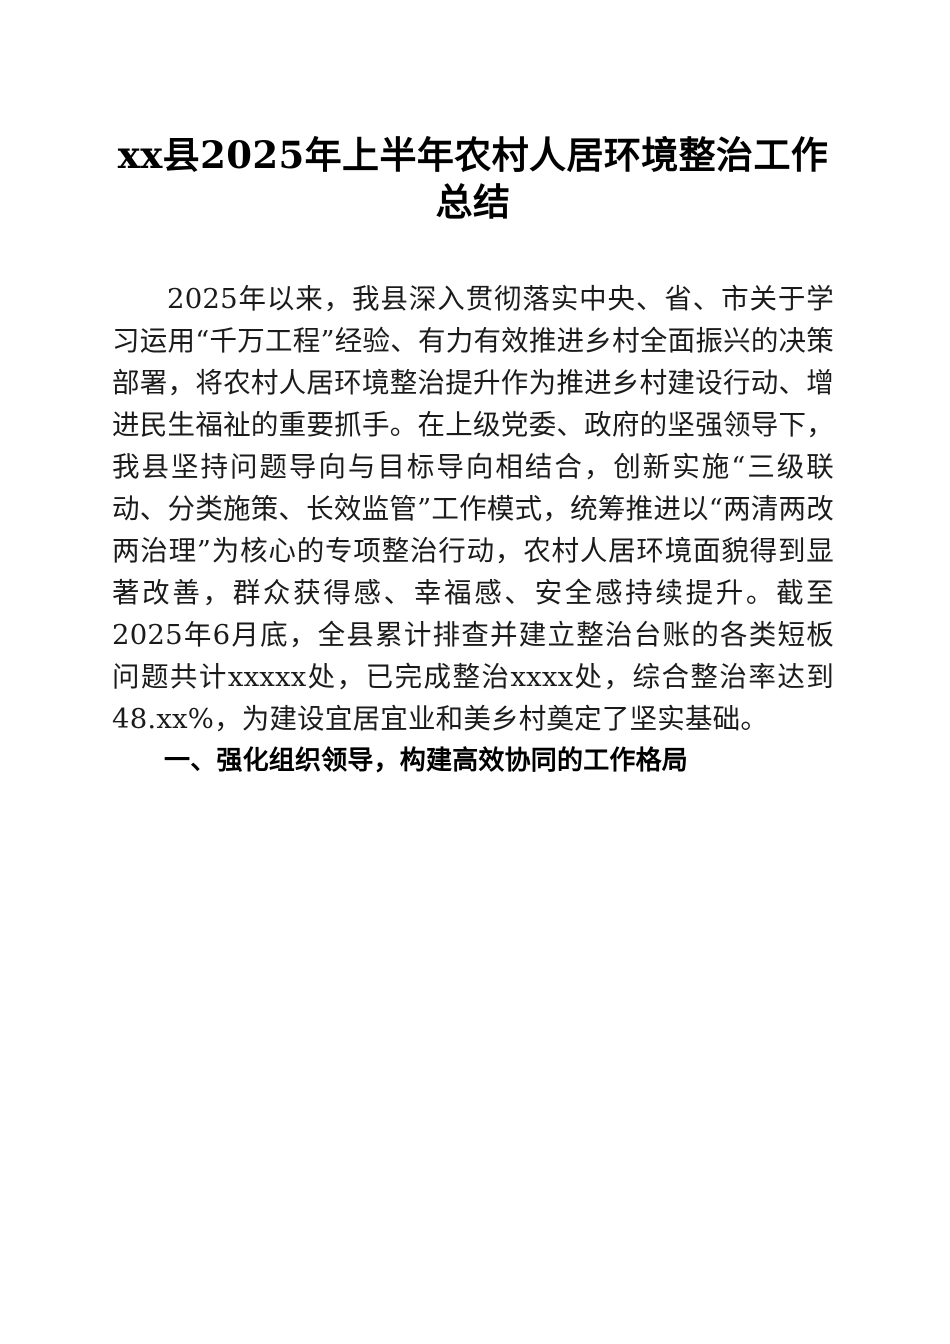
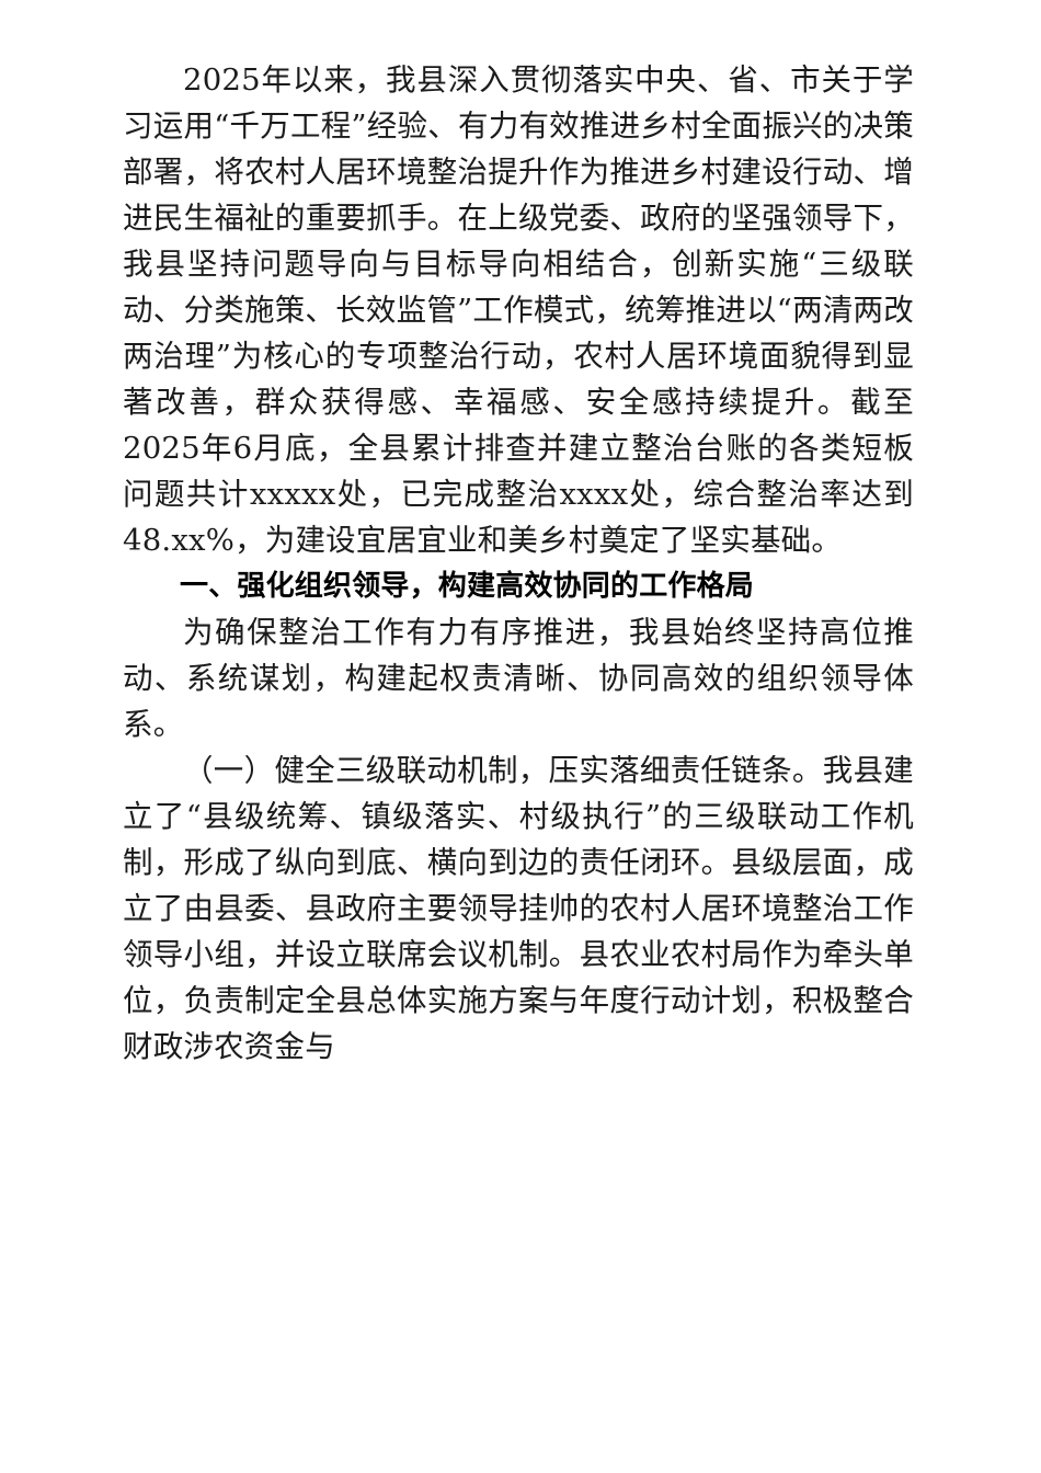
- xx县2025年上半年农村人居环境整治工作总结
  2025年以来，我县深入贯彻落实中央、省、市关于学习运用“千万工程”经验、有力有效推进乡村全面振兴的决策部署，将农村人居环境整治提升作为推进乡村建设行动、增进民生福祉的重要抓手。在上级党委、政府的坚强领导下，我县坚持问题导向与目标导向相结合，创新实施“三级联动、分类施策、长效监管”工作模式，统筹推进以“两清两改两治理”为核心的专项整治行动，农村人居环境面貌得到显著改善，群众获得感、幸福感、安全感持续提升。截至2025年6月底，全县累计排查并建立整治台账的各类短板问题共计xxxxx处，已完成整治xxxx处，综合整治率达到48.xx%，为建设宜居宜业和美乡村奠定了坚实基础。
  一、强化组织领导，构建高效协同的工作格局
+ 为确保整治工作有力有序推进，我县始终坚持高位推动、系统谋划，构建起权责清晰、协同高效的组织领导体系。
+ （一）健全三级联动机制，压实落细责任链条。我县建立了“县级统筹、镇级落实、村级执行”的三级联动工作机制，形成了纵向到底、横向到边的责任闭环。县级层面，成立了由县委、县政府主要领导挂帅的农村人居环境整治工作领导小组，并设立联席会议机制。县农业农村局作为牵头单位，负责制定全县总体实施方案与年度行动计划，积极整合财政涉农资金与
